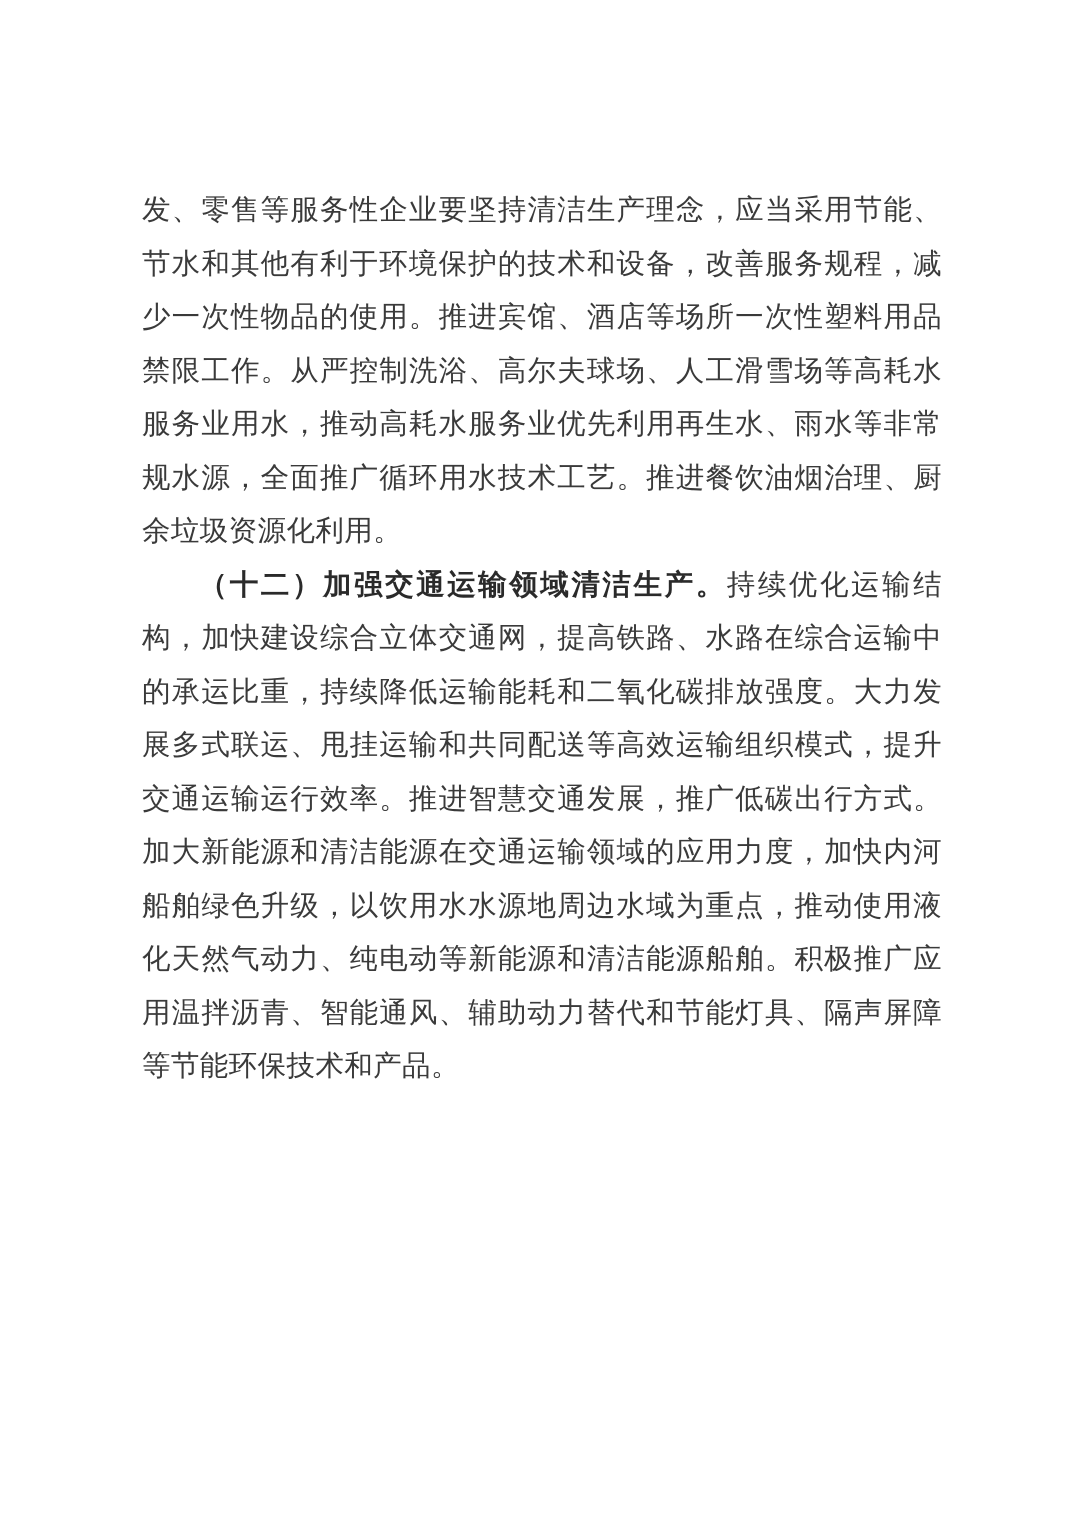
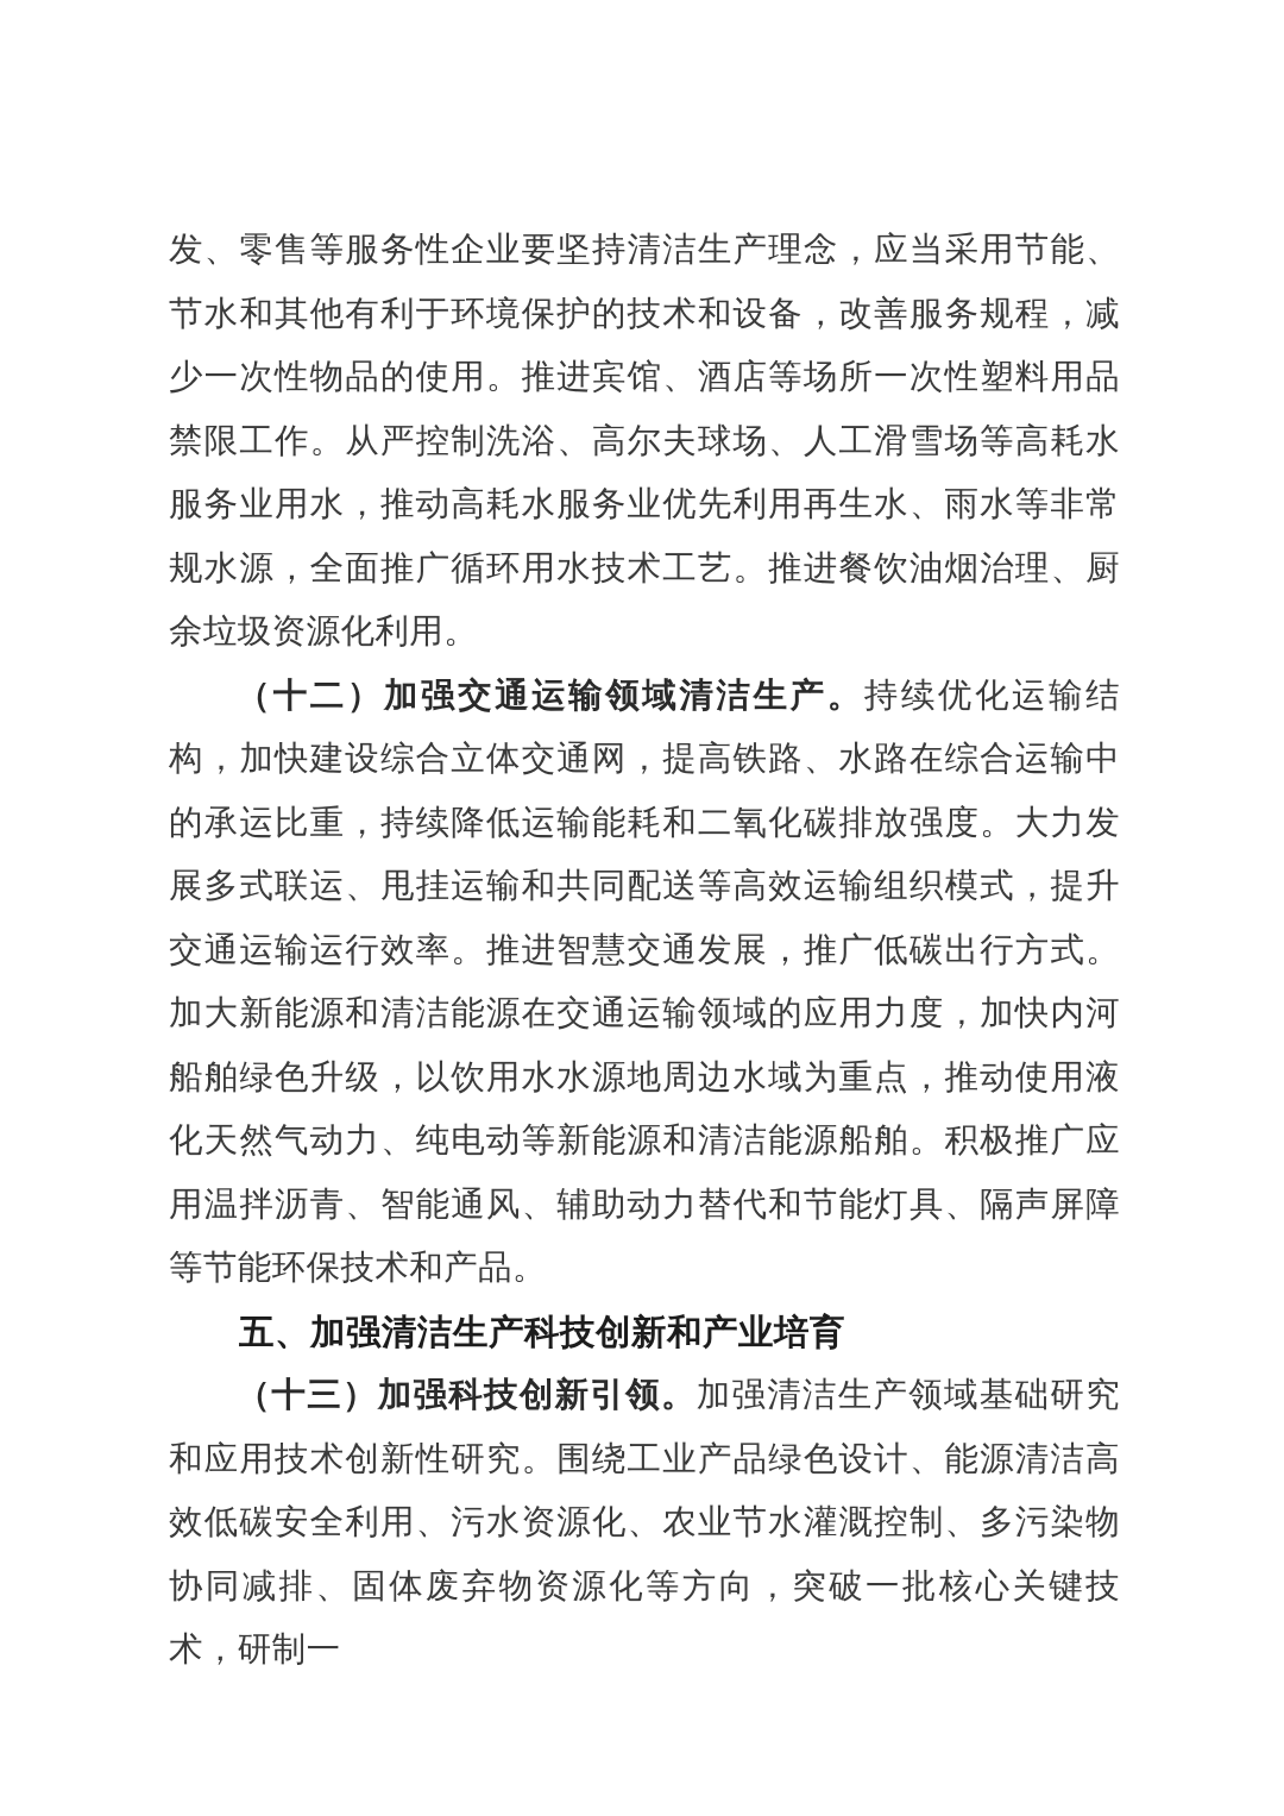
  发、零售等服务性企业要坚持清洁生产理念，应当采用节能、节水和其他有利于环境保护的技术和设备，改善服务规程，减少一次性物品的使用。推进宾馆、酒店等场所一次性塑料用品禁限工作。从严控制洗浴、高尔夫球场、人工滑雪场等高耗水服务业用水，推动高耗水服务业优先利用再生水、雨水等非常规水源，全面推广循环用水技术工艺。推进餐饮油烟治理、厨余垃圾资源化利用。
  （十二）加强交通运输领域清洁生产。持续优化运输结构，加快建设综合立体交通网，提高铁路、水路在综合运输中的承运比重，持续降低运输能耗和二氧化碳排放强度。大力发展多式联运、甩挂运输和共同配送等高效运输组织模式，提升交通运输运行效率。推进智慧交通发展，推广低碳出行方式。加大新能源和清洁能源在交通运输领域的应用力度，加快内河船舶绿色升级，以饮用水水源地周边水域为重点，推动使用液化天然气动力、纯电动等新能源和清洁能源船舶。积极推广应用温拌沥青、智能通风、辅助动力替代和节能灯具、隔声屏障等节能环保技术和产品。
+ 五、加强清洁生产科技创新和产业培育
+ （十三）加强科技创新引领。加强清洁生产领域基础研究和应用技术创新性研究。围绕工业产品绿色设计、能源清洁高效低碳安全利用、污水资源化、农业节水灌溉控制、多污染物协同减排、固体废弃物资源化等方向，突破一批核心关键技术，研制一
